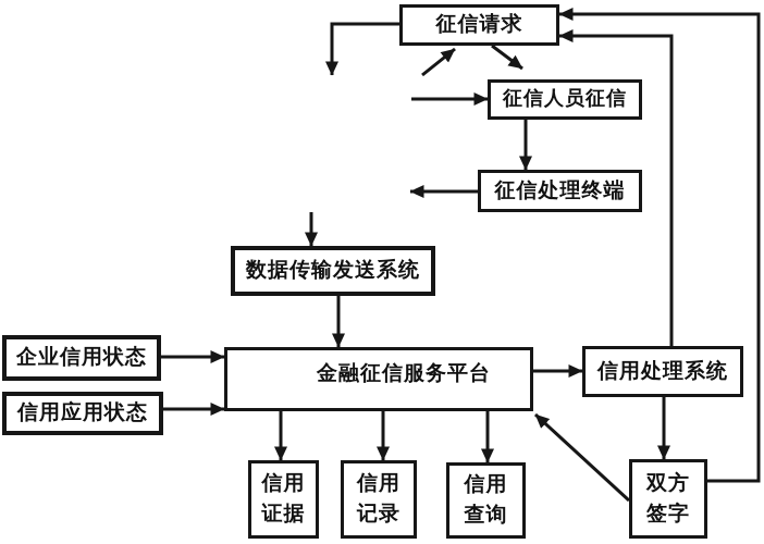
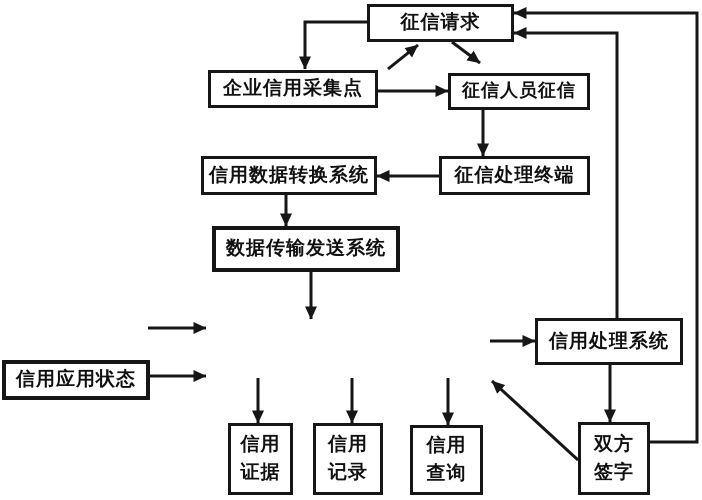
  征信请求
+ 企业信用采集点
  征信人员征信
+ 信用数据转换系统
  征信处理终端
  数据传输发送系统
- 企业信用状态
  信用应用状态
- 金融征信服务平台
  信用处理系统
  信用
  证据
  信用
  记录
  信用
  查询
  双方
  签字
